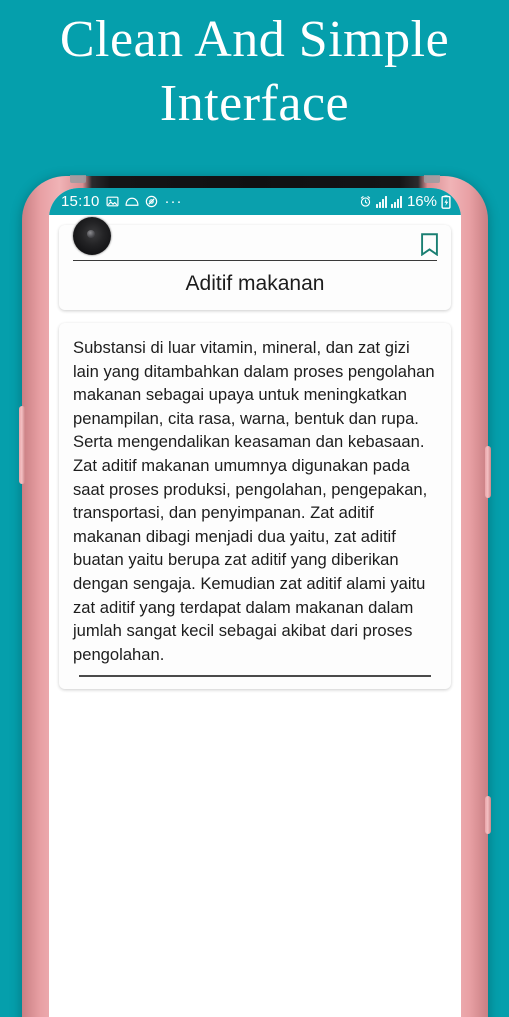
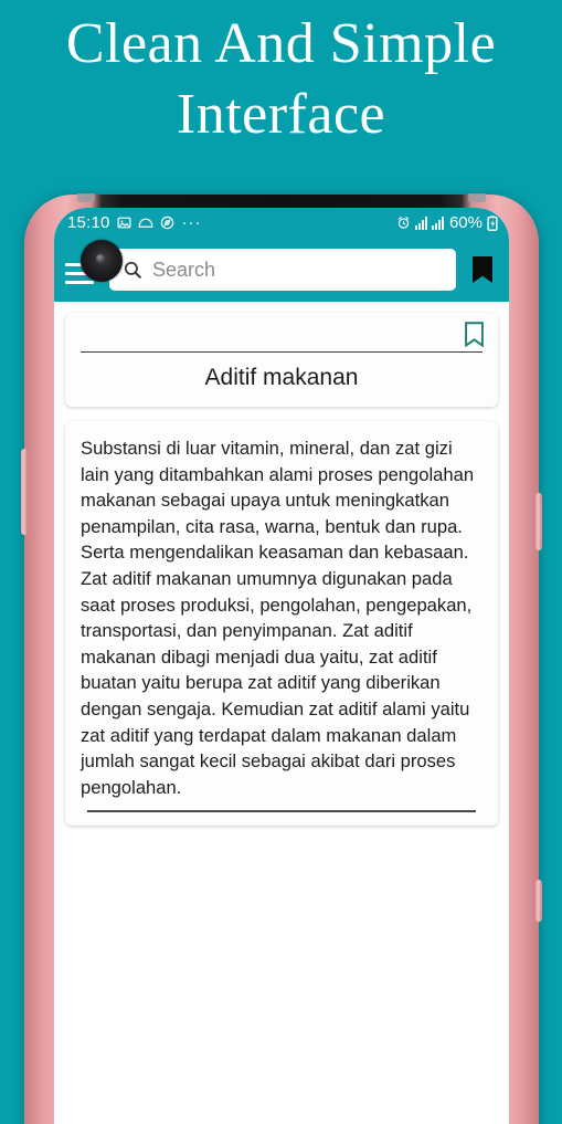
  Clean And Simple
  Interface
  15:10
  ···
- 16%
+ 60%
+ Search
  Aditif makanan
- Substansi di luar vitamin, mineral, dan zat gizi lain yang ditambahkan dalam proses pengolahan makanan sebagai upaya untuk meningkatkan penampilan, cita rasa, warna, bentuk dan rupa. Serta mengendalikan keasaman dan kebasaan. Zat aditif makanan umumnya digunakan pada saat proses produksi, pengolahan, pengepakan, transportasi, dan penyimpanan. Zat aditif makanan dibagi menjadi dua yaitu, zat aditif buatan yaitu berupa zat aditif yang diberikan dengan sengaja. Kemudian zat aditif alami yaitu zat aditif yang terdapat dalam makanan dalam jumlah sangat kecil sebagai akibat dari proses pengolahan.
+ Substansi di luar vitamin, mineral, dan zat gizi lain yang ditambahkan alami proses pengolahan makanan sebagai upaya untuk meningkatkan penampilan, cita rasa, warna, bentuk dan rupa. Serta mengendalikan keasaman dan kebasaan. Zat aditif makanan umumnya digunakan pada saat proses produksi, pengolahan, pengepakan, transportasi, dan penyimpanan. Zat aditif makanan dibagi menjadi dua yaitu, zat aditif buatan yaitu berupa zat aditif yang diberikan dengan sengaja. Kemudian zat aditif alami yaitu zat aditif yang terdapat dalam makanan dalam jumlah sangat kecil sebagai akibat dari proses pengolahan.
